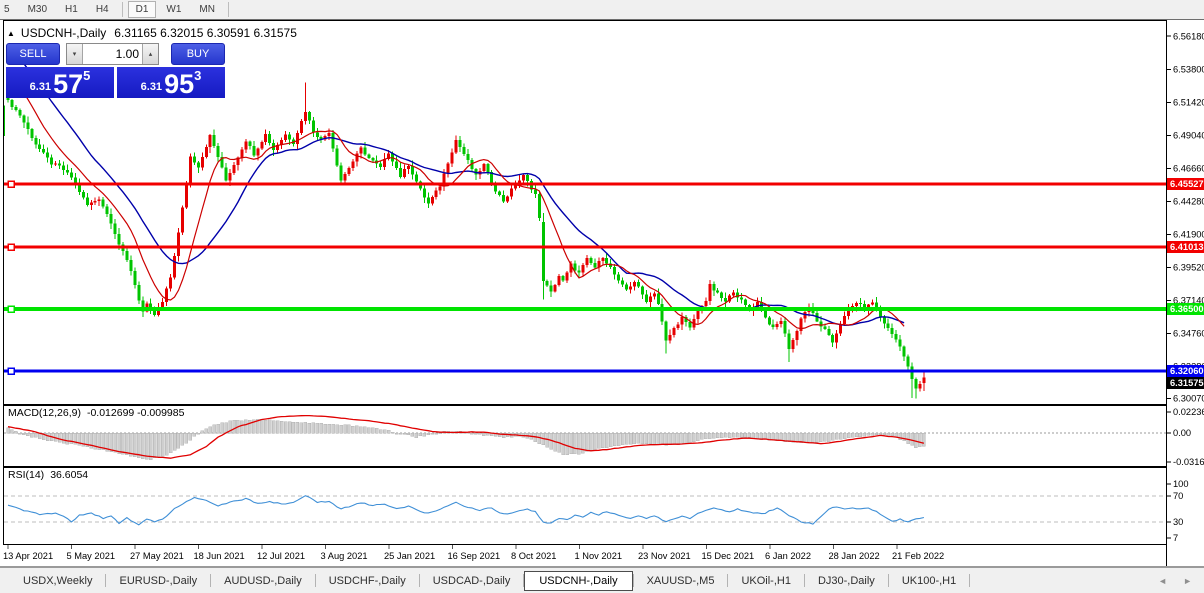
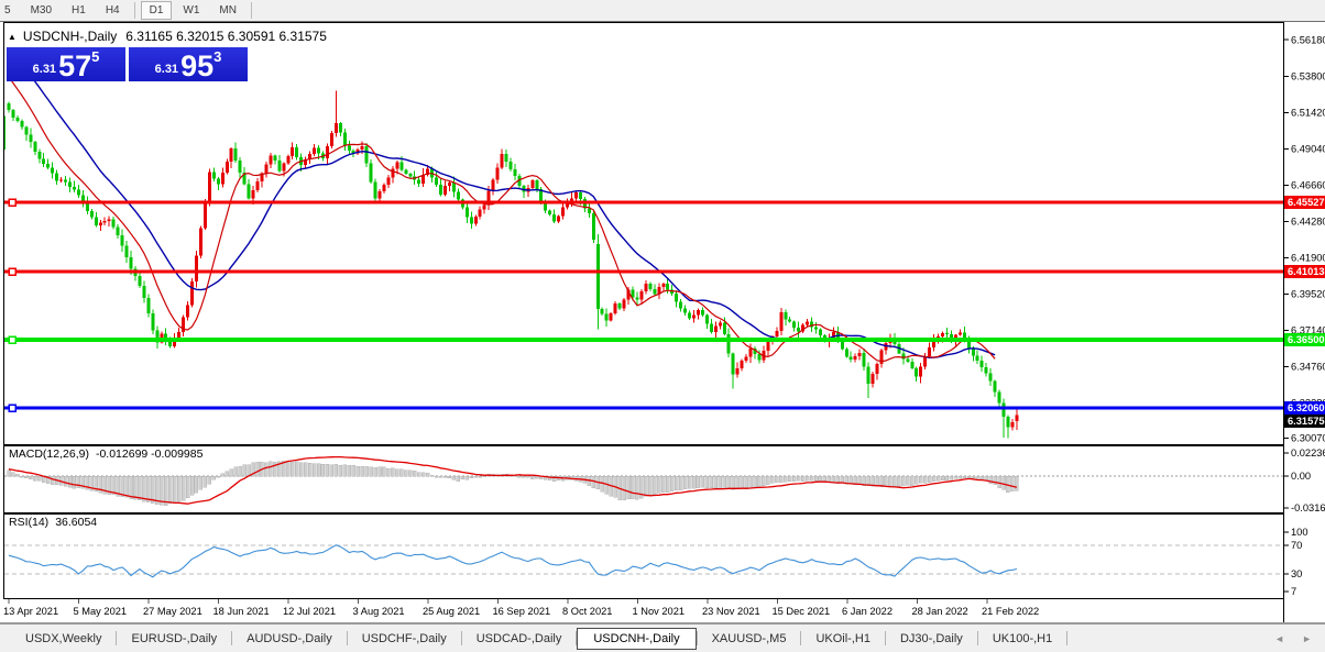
  5
  M30
  H1
  H4
  D1
  W1
  MN
  6.5618
  6.5380
  6.5142
  6.4904
  6.4666
  6.4428
  6.4190
  6.3952
  6.3714
  6.3476
  6.3007
  0.0223
  0.00
  -0.0316
  100
  70
  30
  7
  6.45527
  6.41013
  6.36500
  6.32060
  6.31575
  13 Apr 2021
  5 May 2021
  27 May 2021
  18 Jun 2021
  12 Jul 2021
  3 Aug 2021
- 25 Jan 2021
+ 25 Aug 2021
  16 Sep 2021
  8 Oct 2021
  1 Nov 2021
  23 Nov 2021
  15 Dec 2021
  6 Jan 2022
  28 Jan 2022
  21 Feb 2022
  ▲
  USDCNH-,Daily
  6.31165 6.32015 6.30591 6.31575
- SELL
- 1.00
- BUY
  6.31
  57
  5
  6.31
  95
  3
  MACD(12,26,9) -0.012699 -0.009985
  RSI(14) 36.6054
  USDX,Weekly
  EURUSD-,Daily
  AUDUSD-,Daily
  USDCHF-,Daily
  USDCAD-,Daily
  USDCNH-,Daily
  XAUUSD-,M5
  UKOil-,H1
  DJ30-,Daily
  UK100-,H1
  ◄
  ►
